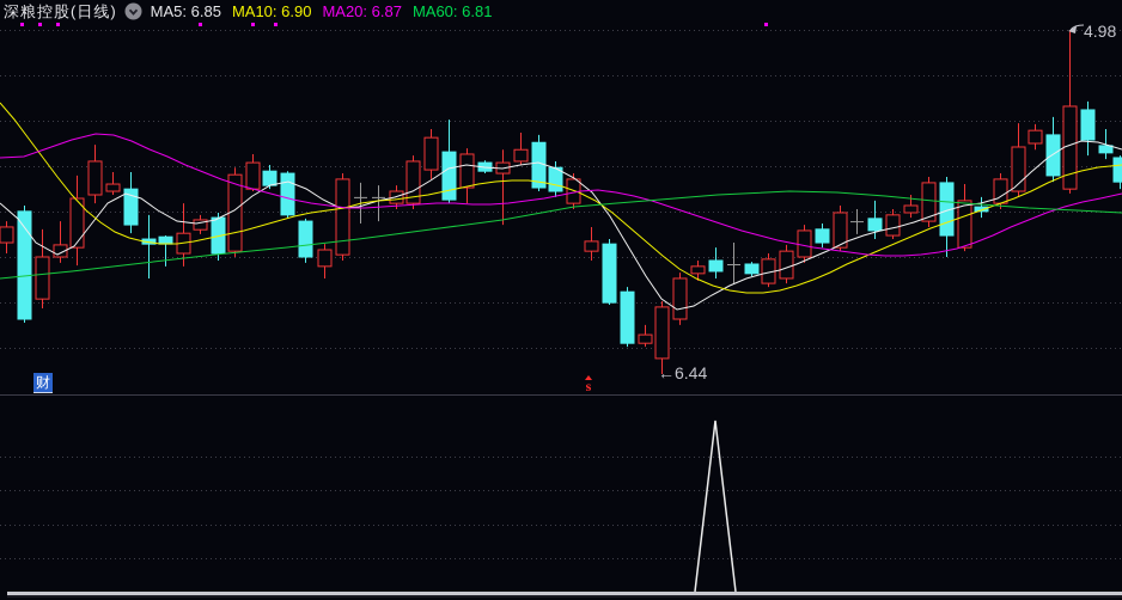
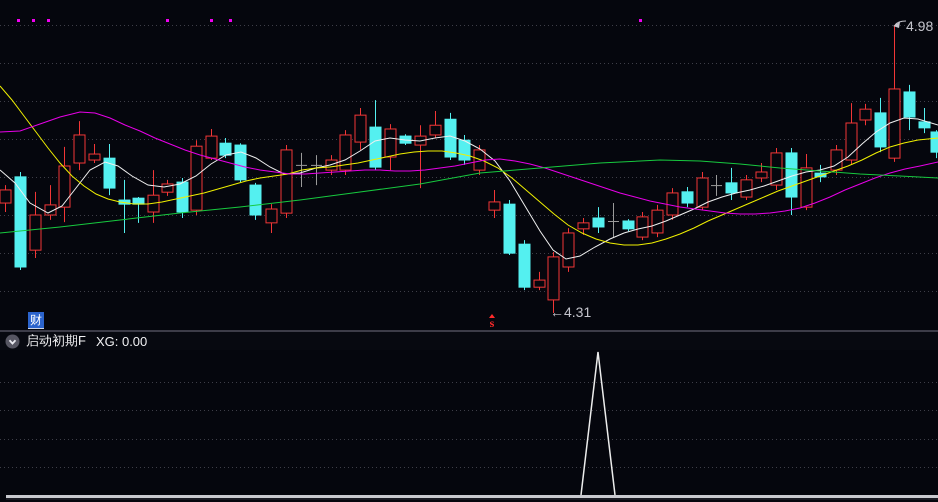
- 深粮控股(日线)
- MA5: 6.85
- MA10: 6.90
- MA20: 6.87
- MA60: 6.81
  4.98
- ←6.44
+ ←4.31
  s
  财
+ 启动初期F
+ XG: 0.00
